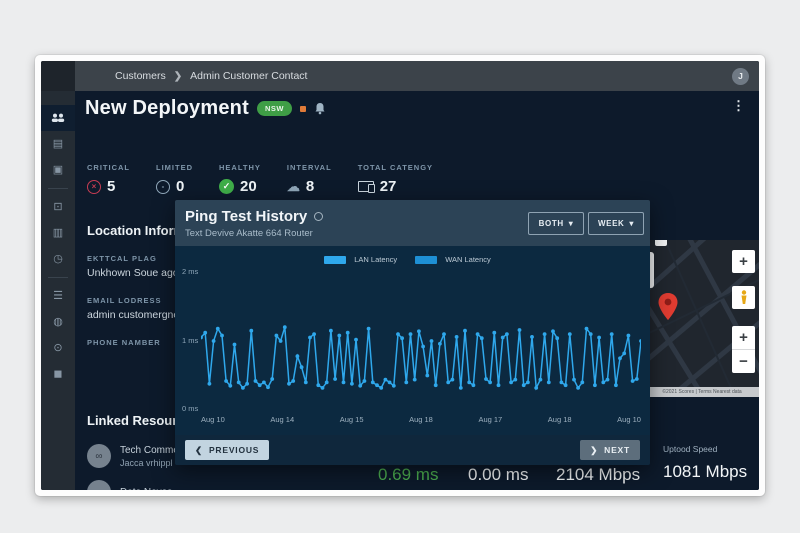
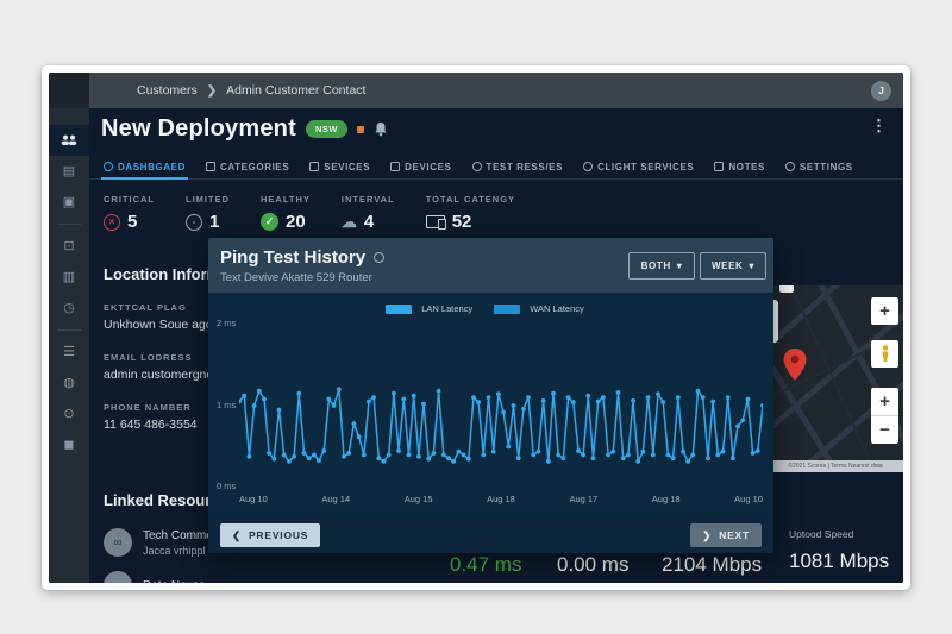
  Customers
  ❯
  Admin Customer Contact
  J
  ▤
  ▣
  ⊡
  ▥
  ◷
  ☰
  ◍
  ⊙
  ◼
  New Deployment
  NSW
  ⋮
+ DASHBGAED
+ CATEGORIES
+ SEVICES
+ DEVICES
+ TEST RESS/ES
+ CLIGHT SERVICES
+ NOTES
+ SETTINGS
  CRITICAL
  ×
  5
  LIMITED
  -
- 0
+ 1
  HEALTHY
  ✓
  20
  INTERVAL
  ☁
- 8
+ 4
  TOTAL CATENGY
- 27
+ 52
  EKTTCAL PLAG
  Unkhown Soue ag
  EMAIL LODRESS
  admin customergn
  PHONE NAMBER
+ 11 645 486-3554
  Linked Resou
  ∞
  Tech Comm
  Jacca vrhippl
  +
  +
  −
- 0.69 ms
+ 0.47 ms
  0.00 ms
  2104 Mbps
  Uptood Speed
  1081 Mbps
  Ping Test History
- Text Devive Akatte 664 Router
+ Text Devive Akatte 529 Router
  BOTH
  ▾
  WEEK
  ▾
  LAN Latency
  WAN Latency
  2 ms
  1 ms
  0 ms
  Aug 10
  Aug 14
  Aug 15
  Aug 18
  Aug 17
  Aug 18
  Aug 10
  ❮
  PREVIOUS
  ❯
  NEXT
